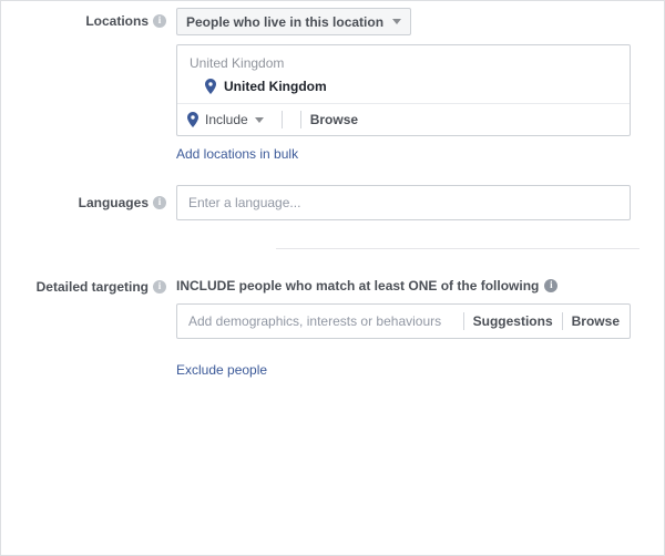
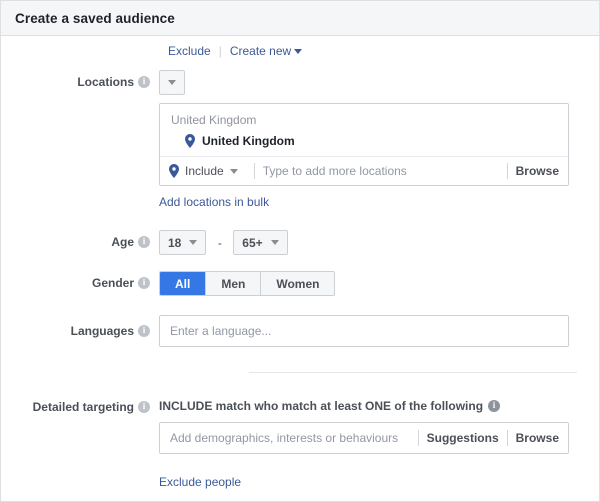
+ Create a saved audience
+ Exclude
+ |
+ Create new
  Locations
- People who live in this location
  United Kingdom
  United Kingdom
  Include
+ Type to add more locations
  Browse
  Add locations in bulk
+ Age
+ 18
+ -
+ 65+
+ Gender
+ All
+ Men
+ Women
  Languages
  Enter a language...
  Detailed targeting
- INCLUDE people who match at least ONE of the following
+ INCLUDE match who match at least ONE of the following
  Add demographics, interests or behaviours
  Suggestions
  Browse
  Exclude people
